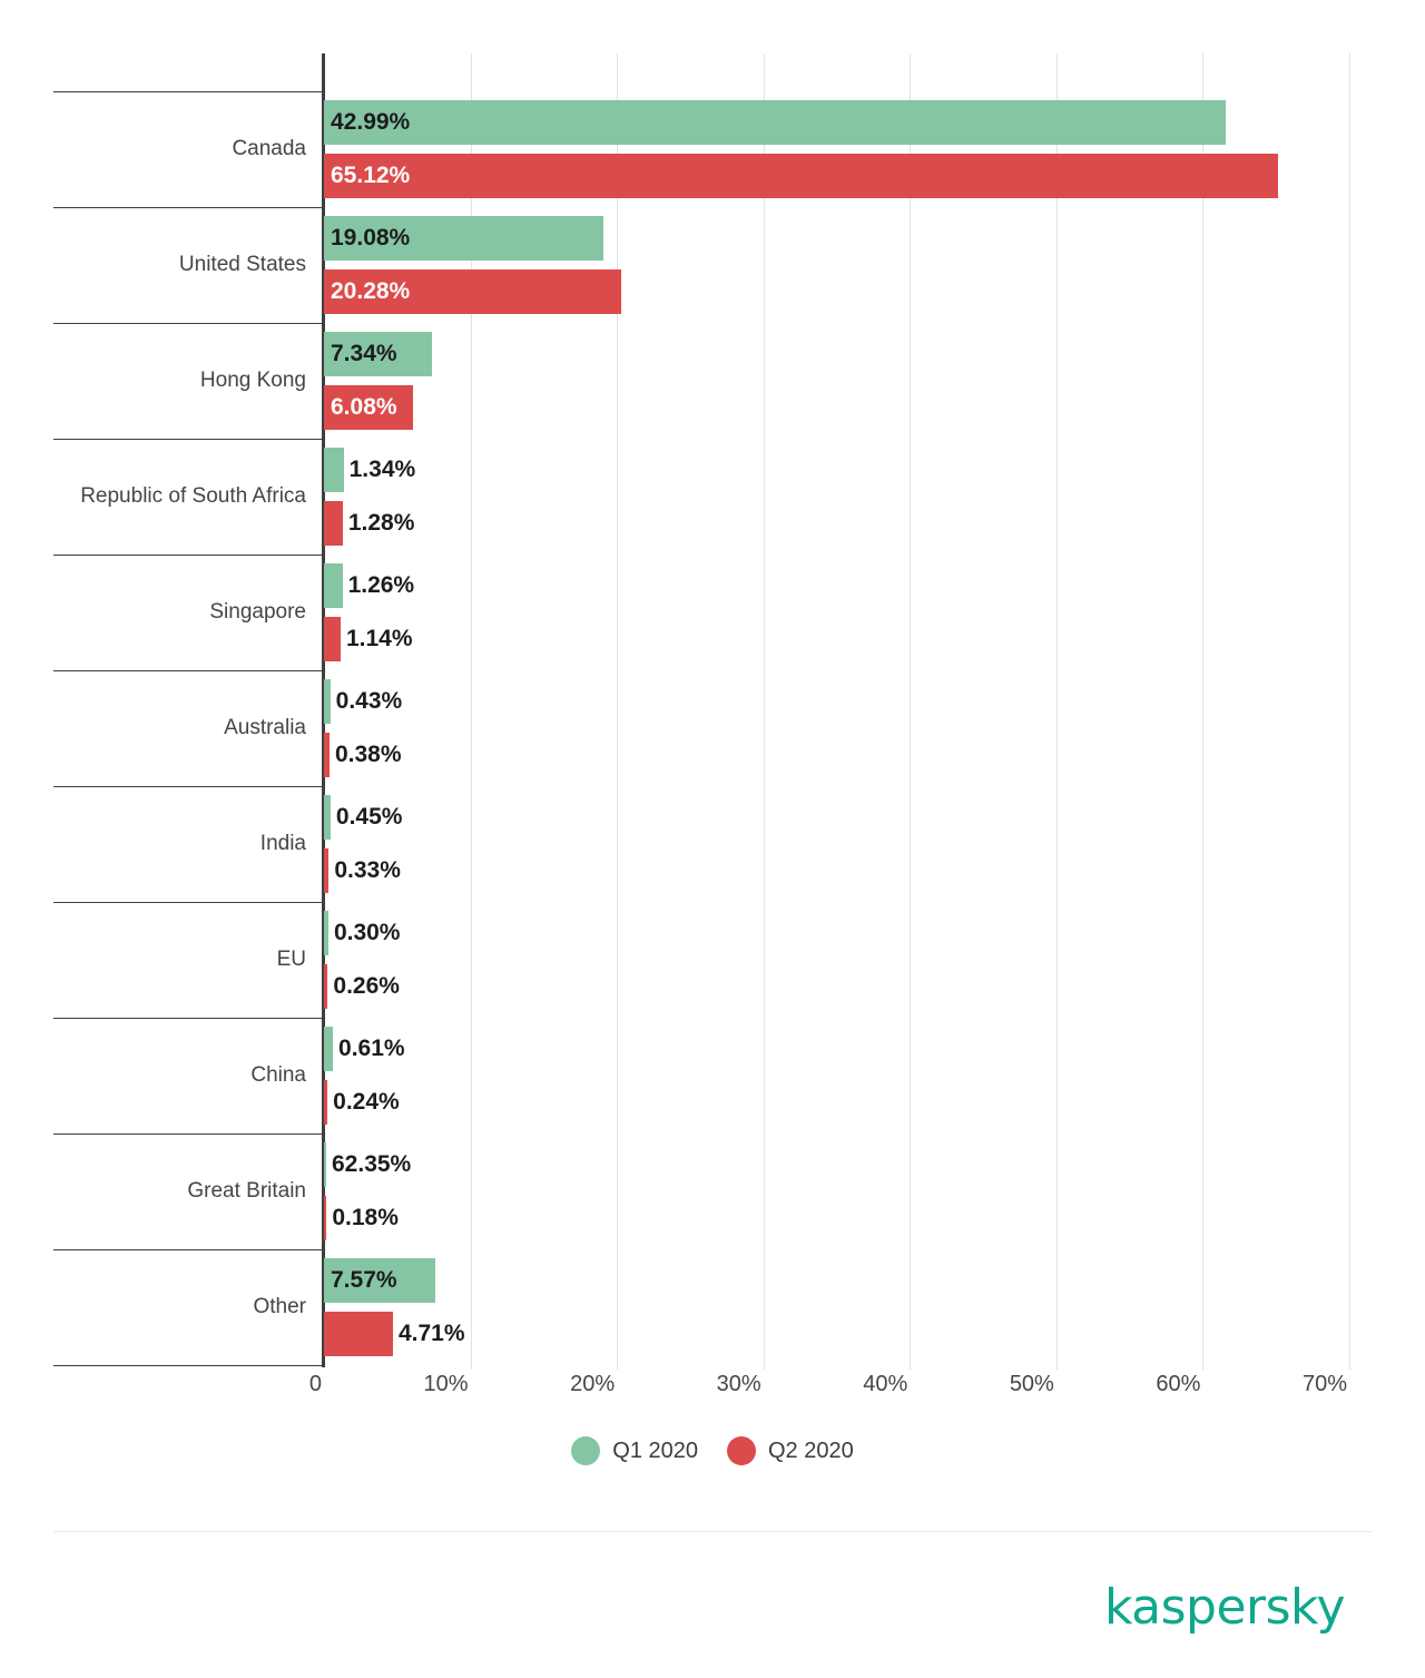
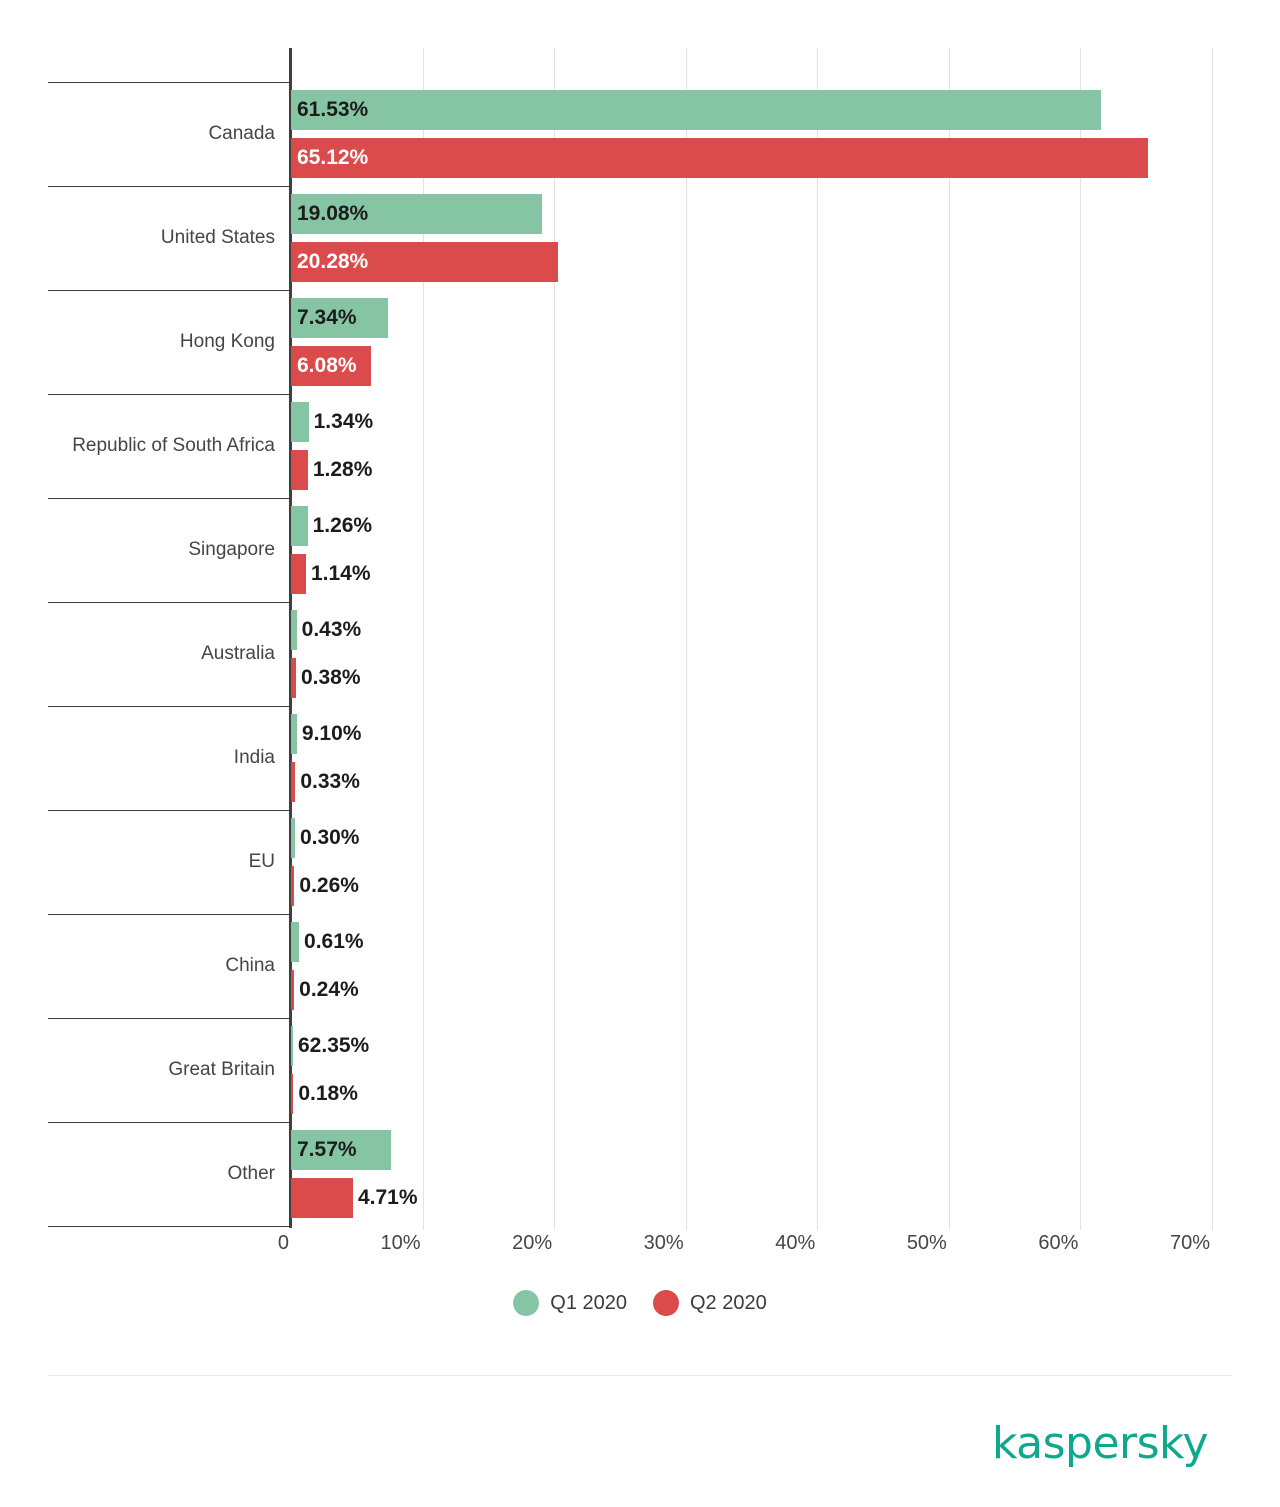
  Canada
  United States
  Hong Kong
  Republic of South Africa
  Singapore
  Australia
  India
  EU
  China
  Great Britain
  Other
- 42.99%
+ 61.53%
  65.12%
  19.08%
  20.28%
  7.34%
  6.08%
  1.34%
  1.28%
  1.26%
  1.14%
  0.43%
  0.38%
- 0.45%
+ 9.10%
  0.33%
  0.30%
  0.26%
  0.61%
  0.24%
  62.35%
  0.18%
  7.57%
  4.71%
  0
  10%
  20%
  30%
  40%
  50%
  60%
  70%
  Q1 2020
  Q2 2020
  kaspersky
